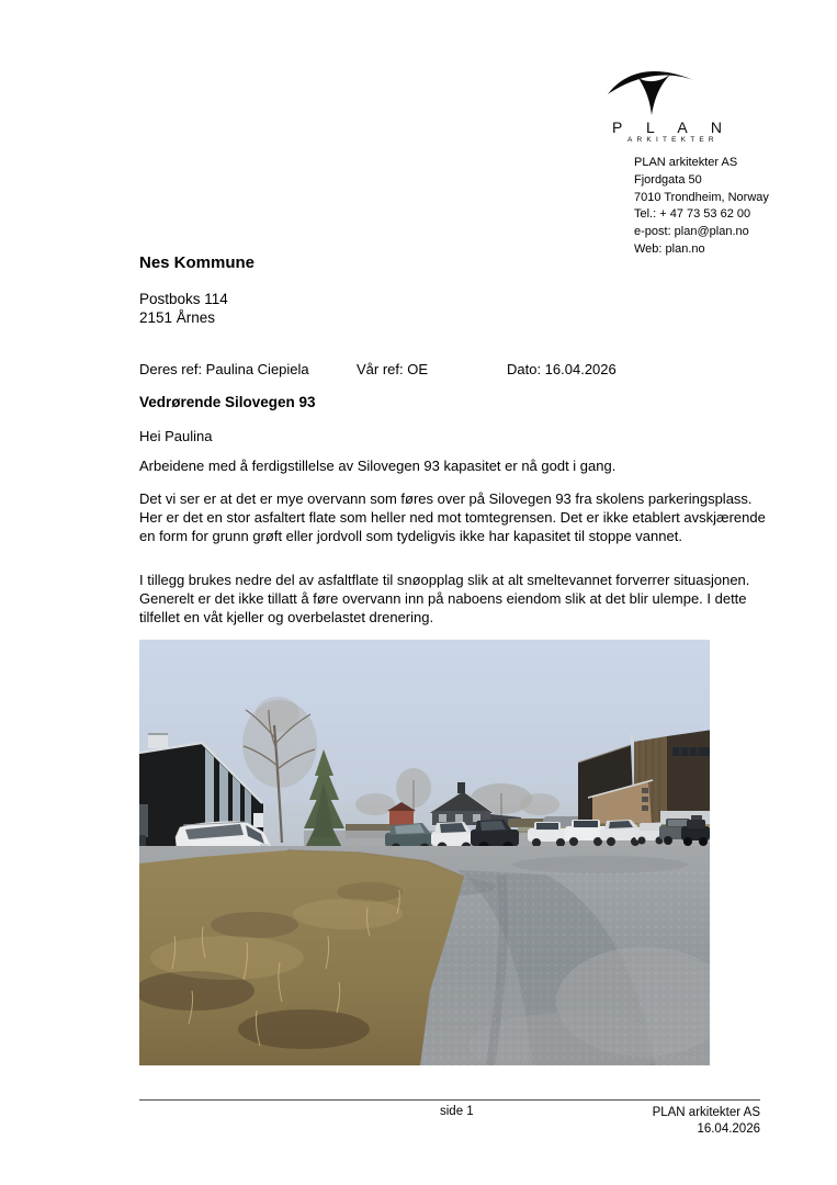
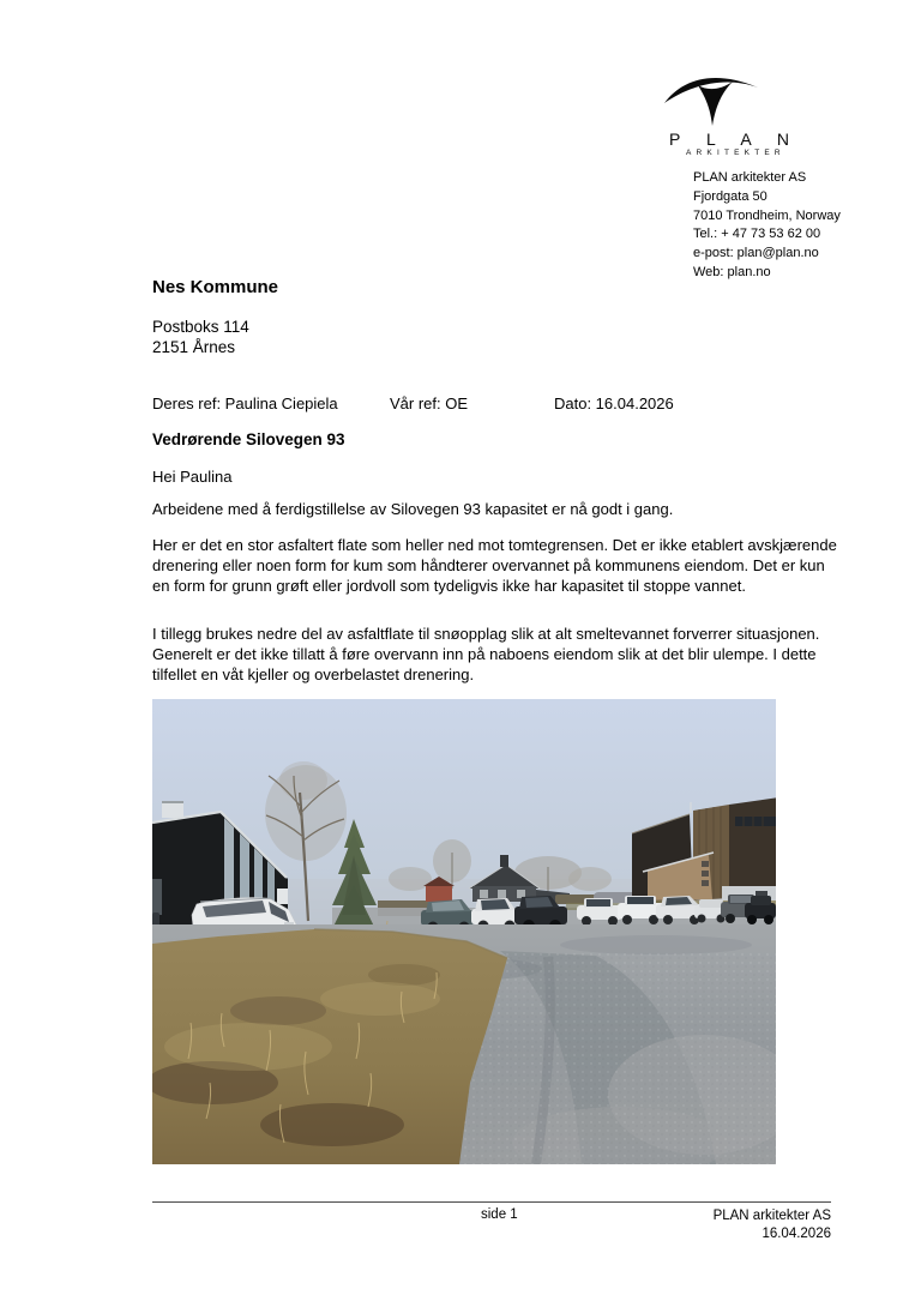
  P L A N
  PLAN arkitekter AS
  Fjordgata 50
  7010 Trondheim, Norway
  Tel.: + 47 73 53 62 00
  e-post: plan@plan.no
  Web: plan.no
  Nes Kommune
  Postboks 114
  2151 Årnes
  Deres ref: Paulina Ciepiela
  Vår ref: OE
  Dato: 16.04.2026
  Vedrørende Silovegen 93
  Hei Paulina
  Arbeidene med å ferdigstillelse av Silovegen 93 kapasitet er nå godt i gang.
- Det vi ser er at det er mye overvann som føres over på Silovegen 93 fra skolens parkeringsplass.
  Her er det en stor asfaltert flate som heller ned mot tomtegrensen. Det er ikke etablert avskjærende
+ drenering eller noen form for kum som håndterer overvannet på kommunens eiendom. Det er kun
  en form for grunn grøft eller jordvoll som tydeligvis ikke har kapasitet til stoppe vannet.
  I tillegg brukes nedre del av asfaltflate til snøopplag slik at alt smeltevannet forverrer situasjonen.
  Generelt er det ikke tillatt å føre overvann inn på naboens eiendom slik at det blir ulempe. I dette
  tilfellet en våt kjeller og overbelastet drenering.
  side 1
  PLAN arkitekter AS
  16.04.2026
